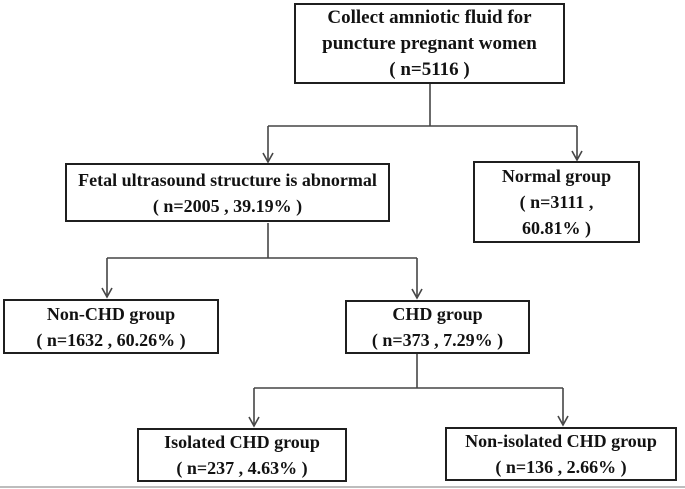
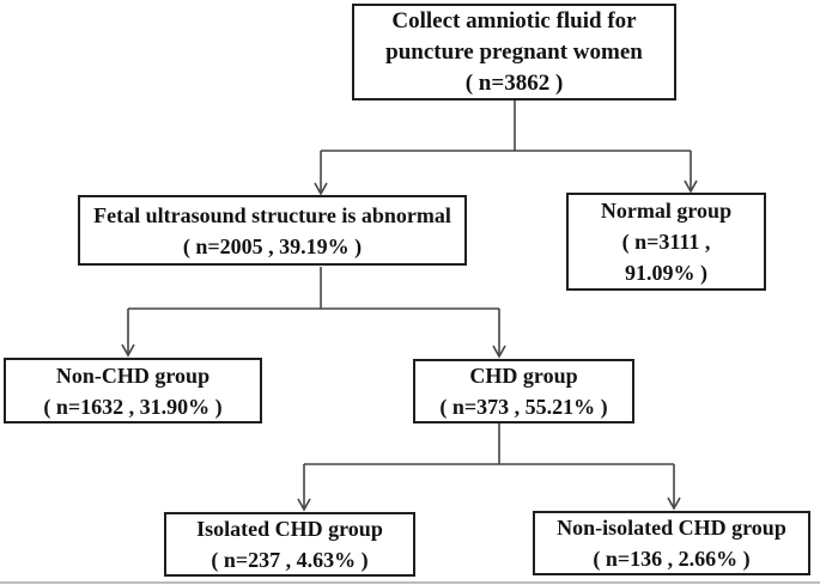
  Collect amniotic fluid for
  puncture pregnant women
- ( n=5116 )
+ ( n=3862 )
  Fetal ultrasound structure is abnormal
  ( n=2005 , 39.19% )
  Normal group
  ( n=3111 ,
- 60.81% )
+ 91.09% )
  Non-CHD group
- ( n=1632 , 60.26% )
+ ( n=1632 , 31.90% )
  CHD group
- ( n=373 , 7.29% )
+ ( n=373 , 55.21% )
  Isolated CHD group
  ( n=237 , 4.63% )
  Non-isolated CHD group
  ( n=136 , 2.66% )
